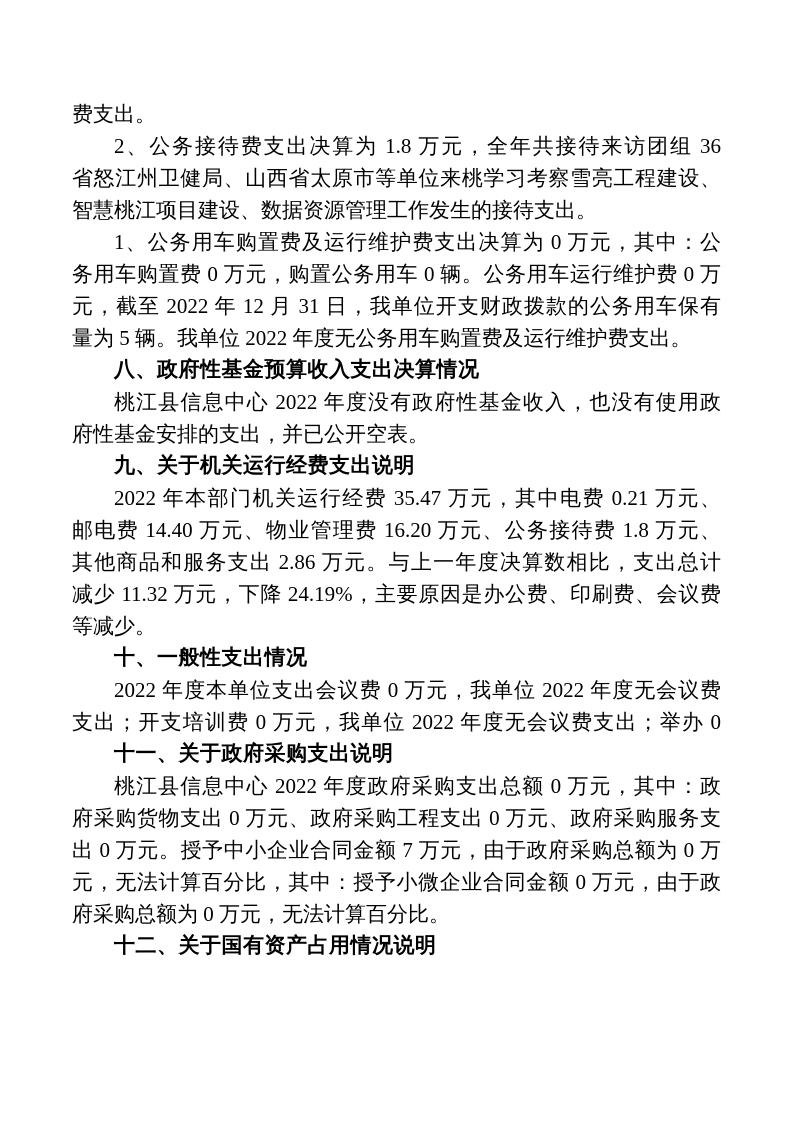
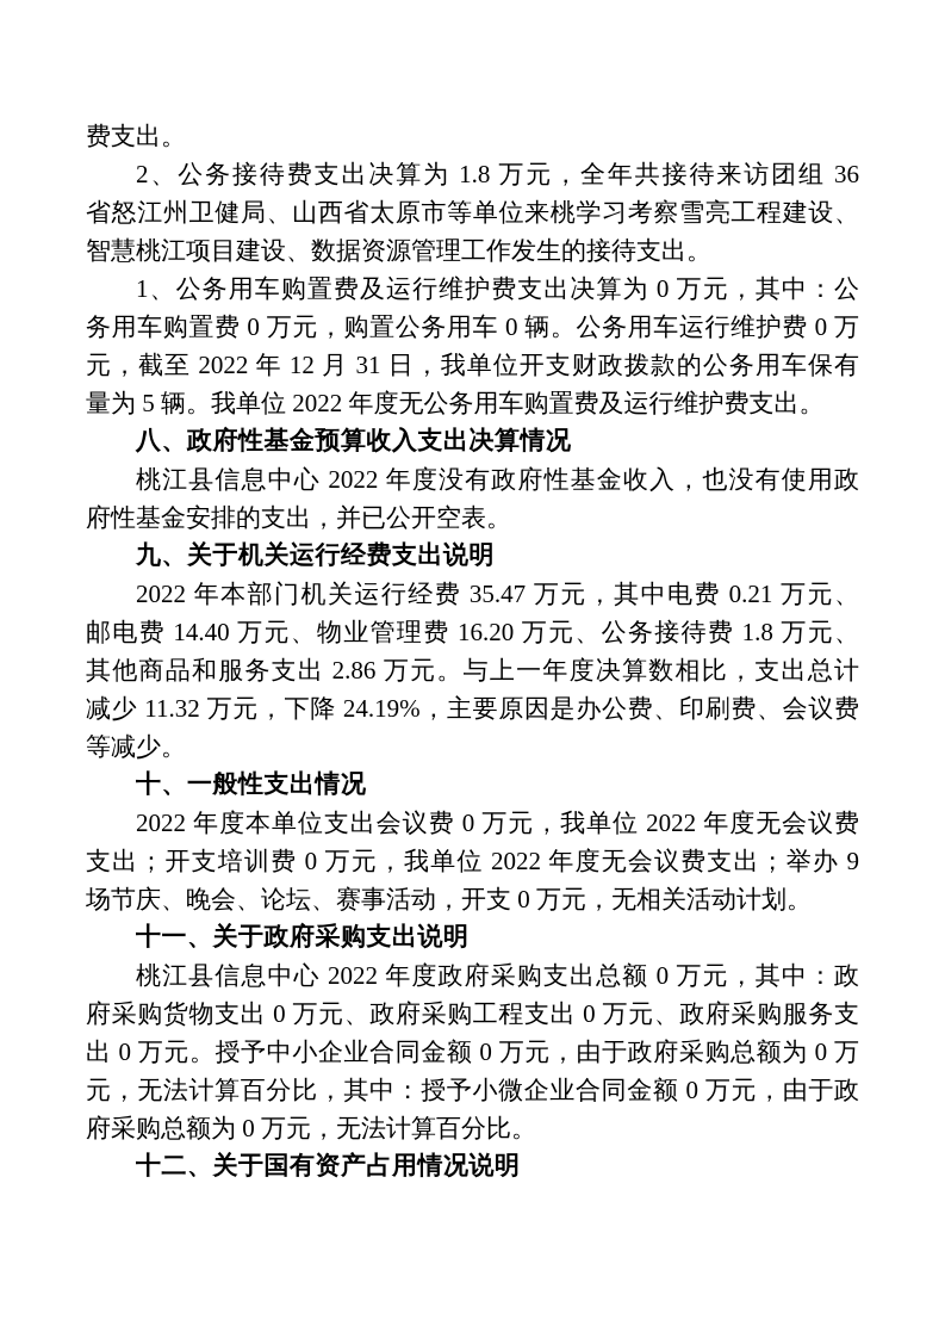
  费支出。
  2、公务接待费支出决算为 1.8 万元，全年共接待来访团组 36
  省怒江州卫健局、山西省太原市等单位来桃学习考察雪亮工程建设、
  智慧桃江项目建设、数据资源管理工作发生的接待支出。
  1、公务用车购置费及运行维护费支出决算为 0 万元，其中：公
  务用车购置费 0 万元，购置公务用车 0 辆。公务用车运行维护费 0 万
  元，截至 2022 年 12 月 31 日，我单位开支财政拨款的公务用车保有
  量为 5 辆。我单位 2022 年度无公务用车购置费及运行维护费支出。
  八、政府性基金预算收入支出决算情况
  桃江县信息中心 2022 年度没有政府性基金收入，也没有使用政
  府性基金安排的支出，并已公开空表。
  九、关于机关运行经费支出说明
  2022 年本部门机关运行经费 35.47 万元，其中电费 0.21 万元、
  邮电费 14.40 万元、物业管理费 16.20 万元、公务接待费 1.8 万元、
  其他商品和服务支出 2.86 万元。与上一年度决算数相比，支出总计
  减少 11.32 万元，下降 24.19%，主要原因是办公费、印刷费、会议费
  等减少。
  十、一般性支出情况
  2022 年度本单位支出会议费 0 万元，我单位 2022 年度无会议费
- 支出；开支培训费 0 万元，我单位 2022 年度无会议费支出；举办 0
+ 支出；开支培训费 0 万元，我单位 2022 年度无会议费支出；举办 9
+ 场节庆、晚会、论坛、赛事活动，开支 0 万元，无相关活动计划。
  十一、关于政府采购支出说明
  桃江县信息中心 2022 年度政府采购支出总额 0 万元，其中：政
  府采购货物支出 0 万元、政府采购工程支出 0 万元、政府采购服务支
- 出 0 万元。授予中小企业合同金额 7 万元，由于政府采购总额为 0 万
+ 出 0 万元。授予中小企业合同金额 0 万元，由于政府采购总额为 0 万
  元，无法计算百分比，其中：授予小微企业合同金额 0 万元，由于政
  府采购总额为 0 万元，无法计算百分比。
  十二、关于国有资产占用情况说明
